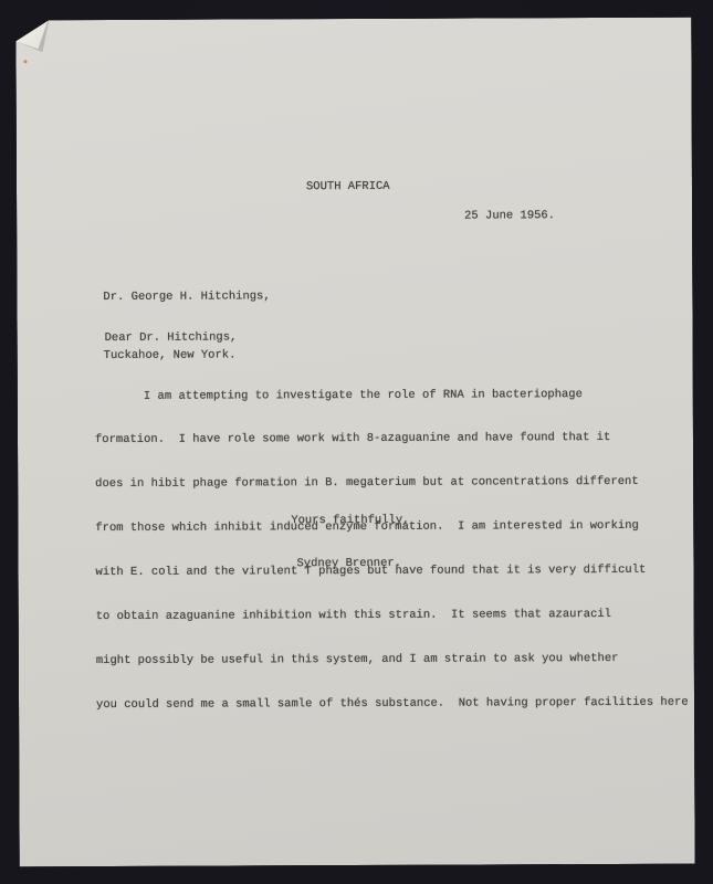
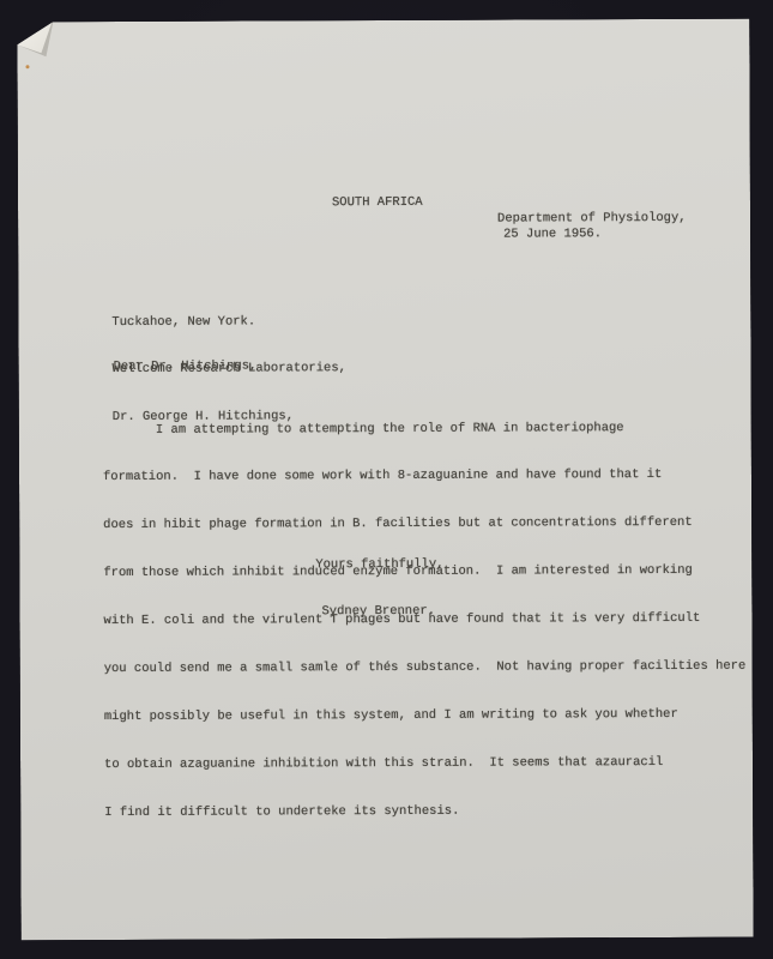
  SOUTH AFRICA
+ Department of Physiology,
  25 June 1956.
- Dr. George H. Hitchings,
+ Tuckahoe, New York.
+ Wellcome Research Laboratories,
- Tuckahoe, New York.
+ Dr. George H. Hitchings,
  Dear Dr. Hitchings,
- I am attempting to investigate the role of RNA in bacteriophage
+ I am attempting to attempting the role of RNA in bacteriophage
- formation. I have role some work with 8-azaguanine and have found that it
+ formation. I have done some work with 8-azaguanine and have found that it
- does in hibit phage formation in B. megaterium but at concentrations different
+ does in hibit phage formation in B. facilities but at concentrations different
  from those which inhibit induced enzyme formation. I am interested in working
  with E. coli and the virulent T phages but have found that it is very difficult
- to obtain azaguanine inhibition with this strain. It seems that azauracil
+ you could send me a small samle of thés substance. Not having proper facilities here
- might possibly be useful in this system, and I am strain to ask you whether
+ might possibly be useful in this system, and I am writing to ask you whether
- you could send me a small samle of thés substance. Not having proper facilities here
+ to obtain azaguanine inhibition with this strain. It seems that azauracil
+ I find it difficult to underteke its synthesis.
  Yours faithfully,
  Sydney Brenner.
